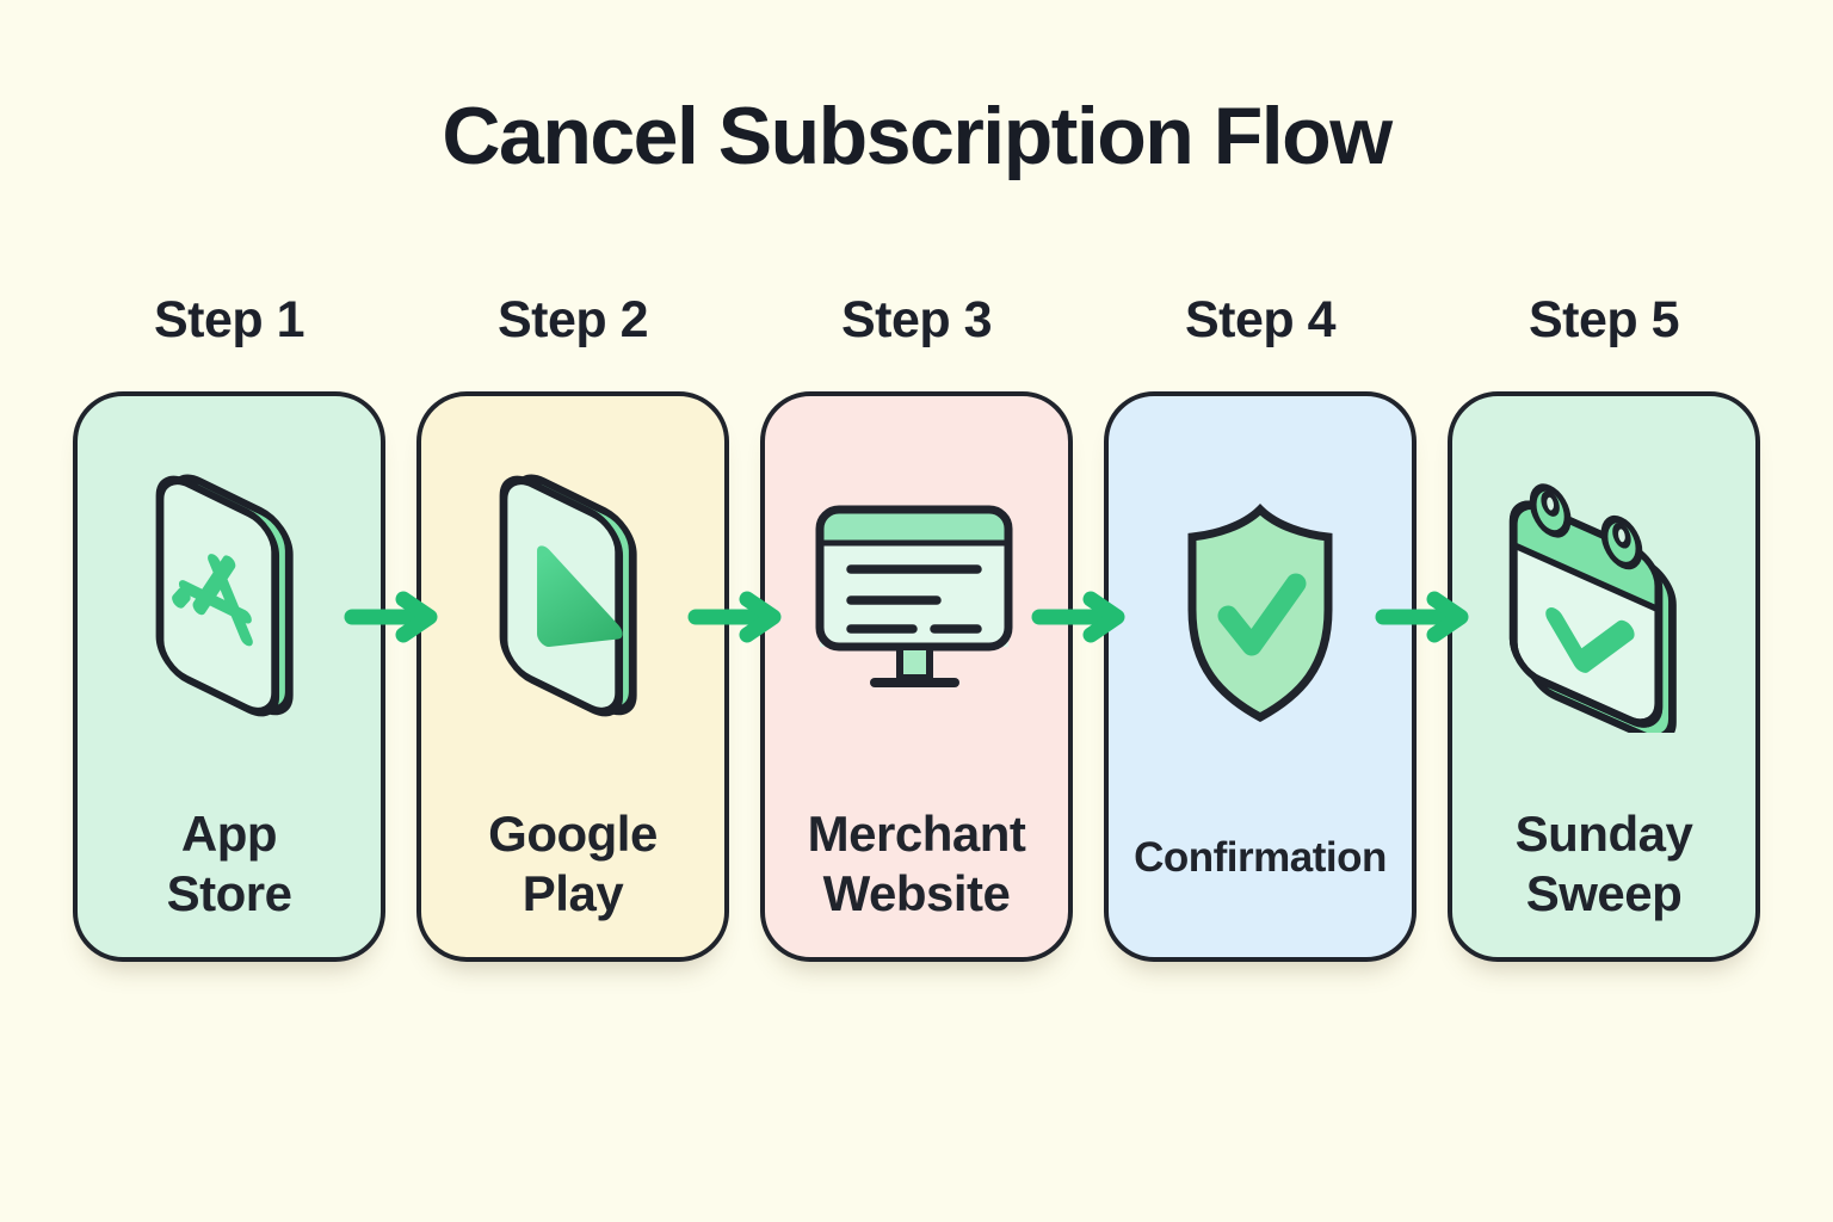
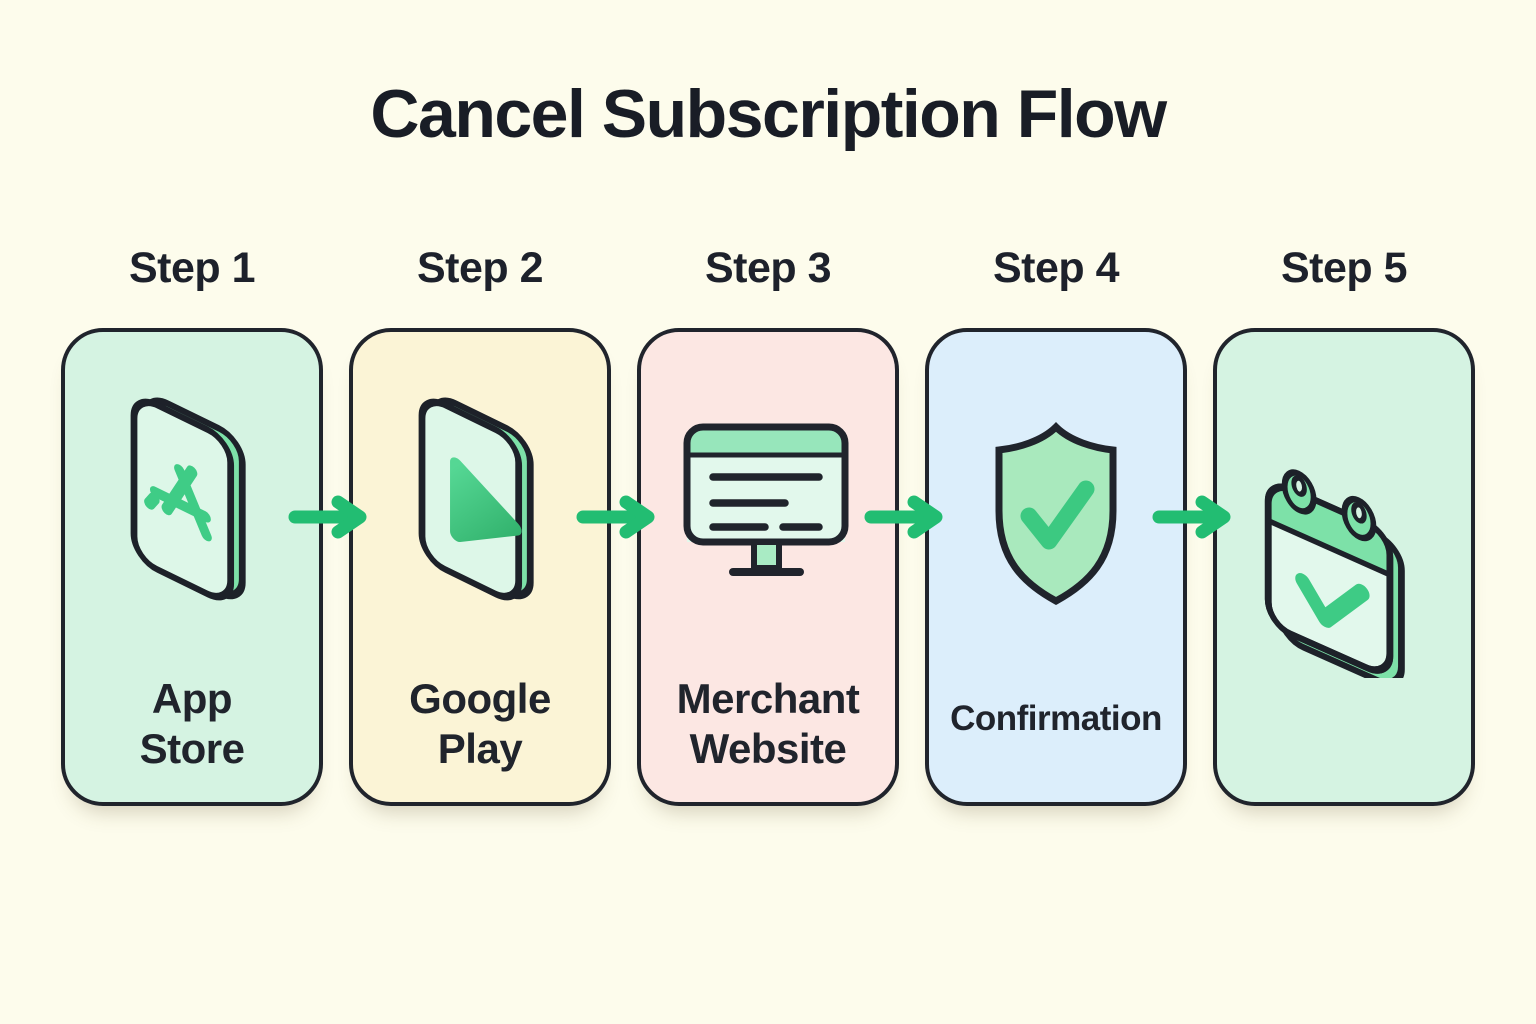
  Cancel Subscription Flow
  Step 1
  App
  Store
  Step 2
  Google
  Play
  Step 3
  Merchant
  Website
  Step 4
  Confirmation
  Step 5
- Sunday
- Sweep
